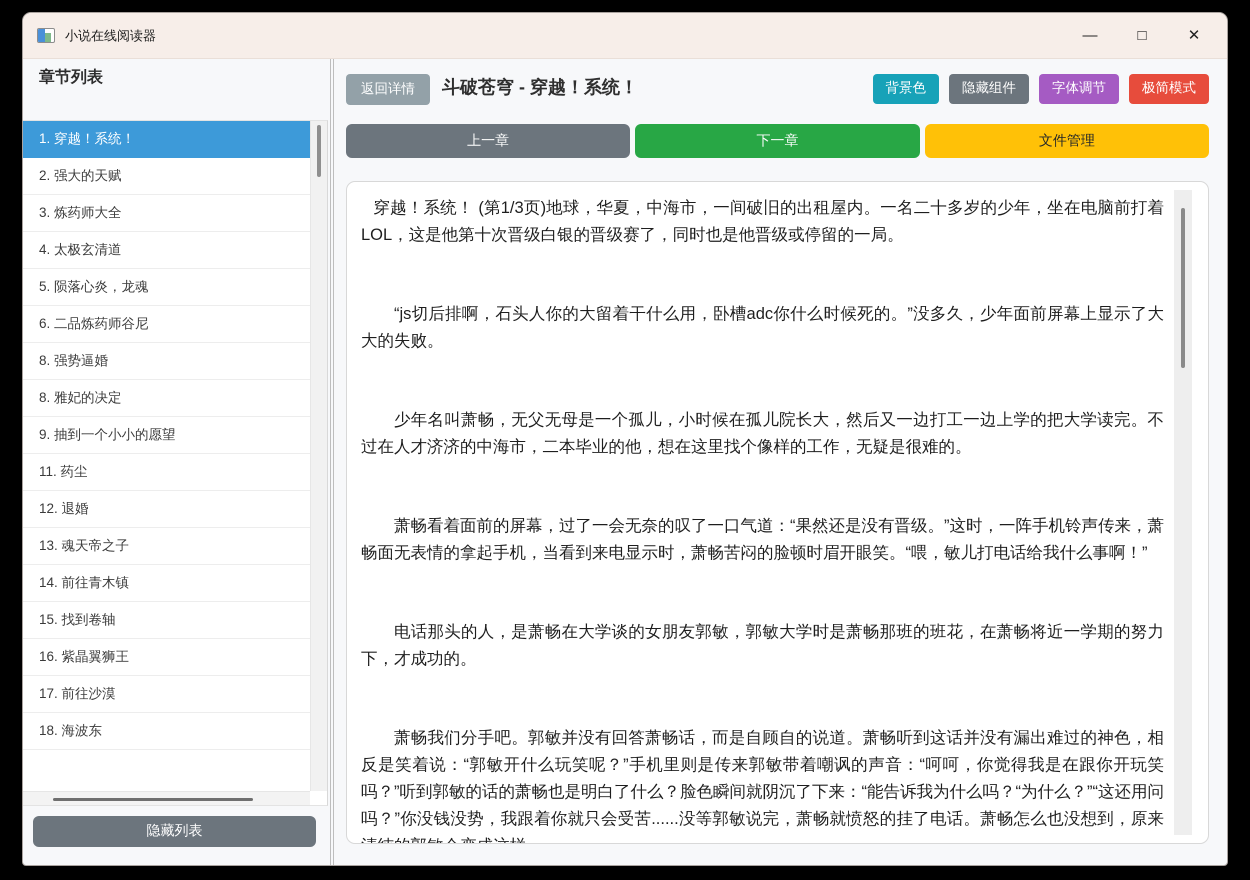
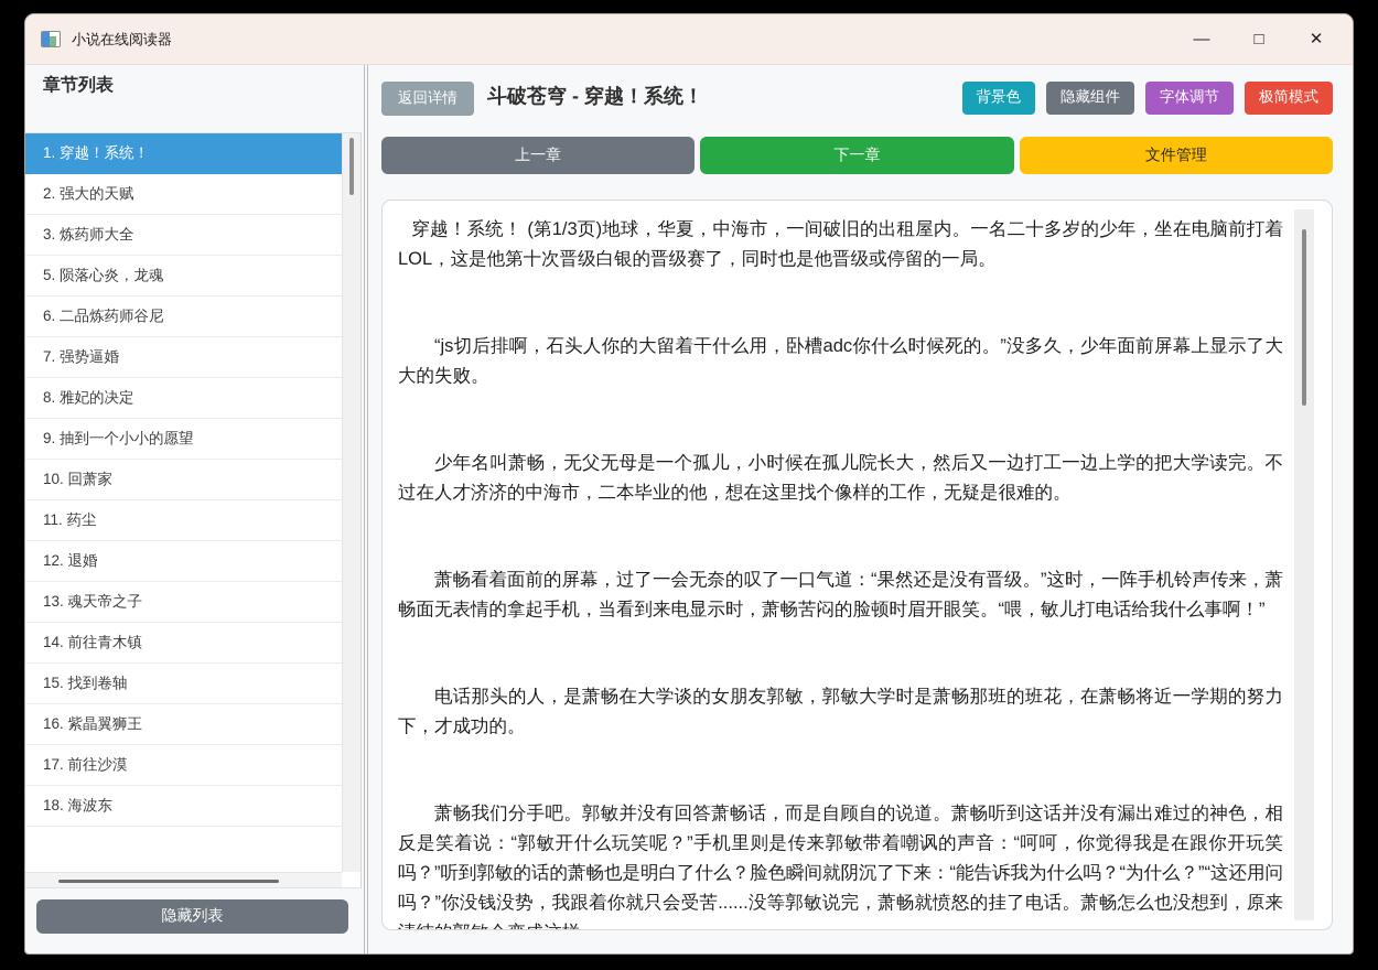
  小说在线阅读器
  —
  □
  ✕
  章节列表
  1. 穿越！系统！
  2. 强大的天赋
  3. 炼药师大全
- 4. 太极玄清道
  5. 陨落心炎，龙魂
  6. 二品炼药师谷尼
- 8. 强势逼婚
+ 7. 强势逼婚
  8. 雅妃的决定
  9. 抽到一个小小的愿望
+ 10. 回萧家
  11. 药尘
  12. 退婚
  13. 魂天帝之子
  14. 前往青木镇
  15. 找到卷轴
  16. 紫晶翼狮王
  17. 前往沙漠
  18. 海波东
  隐藏列表
  返回详情
  斗破苍穹 - 穿越！系统！
  背景色
  隐藏组件
  字体调节
  极简模式
  上一章
  下一章
  文件管理
  穿越！系统！ (第1/3页)地球，华夏，中海市，一间破旧的出租屋内。一名二十多岁的少年，坐在电脑前打着LOL，这是他第十次晋级白银的晋级赛了，同时也是他晋级或停留的一局。
  “js切后排啊，石头人你的大留着干什么用，卧槽adc你什么时候死的。”没多久，少年面前屏幕上显示了大大的失败。
  少年名叫萧畅，无父无母是一个孤儿，小时候在孤儿院长大，然后又一边打工一边上学的把大学读完。不过在人才济济的中海市，二本毕业的他，想在这里找个像样的工作，无疑是很难的。
  萧畅看着面前的屏幕，过了一会无奈的叹了一口气道：“果然还是没有晋级。”这时，一阵手机铃声传来，萧畅面无表情的拿起手机，当看到来电显示时，萧畅苦闷的脸顿时眉开眼笑。“喂，敏儿打电话给我什么事啊！”
  电话那头的人，是萧畅在大学谈的女朋友郭敏，郭敏大学时是萧畅那班的班花，在萧畅将近一学期的努力下，才成功的。
  萧畅我们分手吧。郭敏并没有回答萧畅话，而是自顾自的说道。萧畅听到这话并没有漏出难过的神色，相反是笑着说：“郭敏开什么玩笑呢？”手机里则是传来郭敏带着嘲讽的声音：“呵呵，你觉得我是在跟你开玩笑吗？”听到郭敏的话的萧畅也是明白了什么？脸色瞬间就阴沉了下来：“能告诉我为什么吗？“为什么？”“这还用问吗？”你没钱没势，我跟着你就只会受苦......没等郭敏说完，萧畅就愤怒的挂了电话。萧畅怎么也没想到，原来
